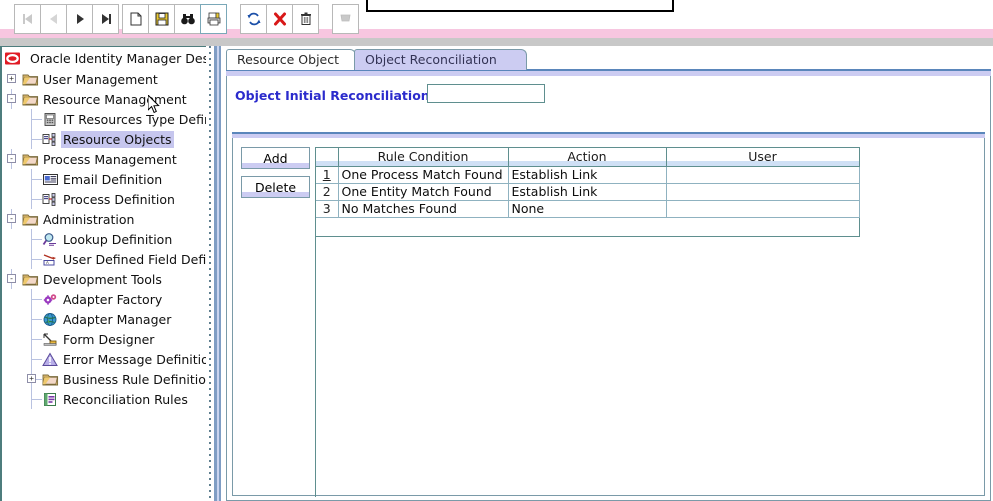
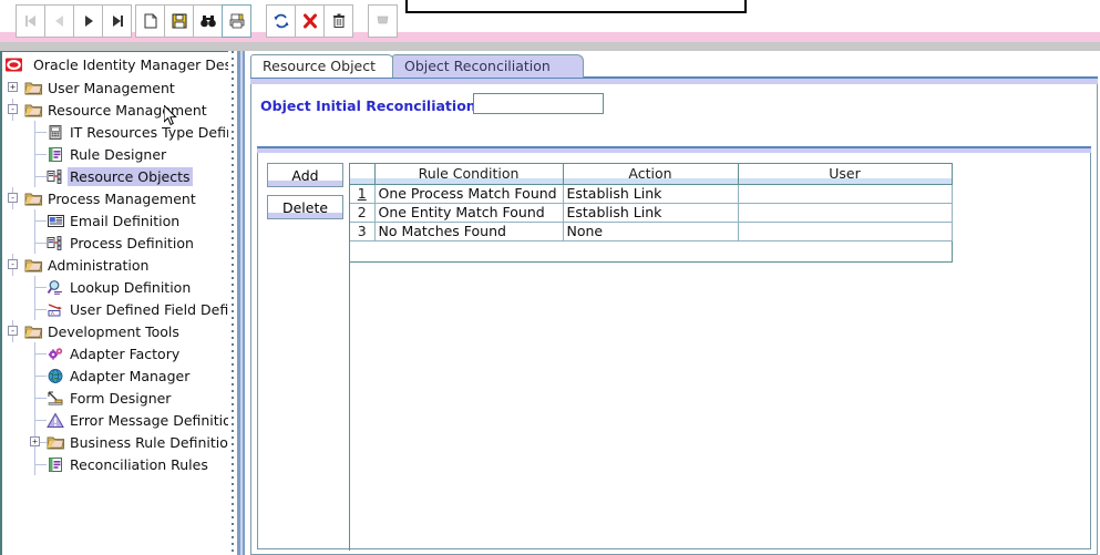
  Oracle Identity Manager De
  +
  User Management
  -
  Resource Managment
  IT Resources Type Defi
+ Rule Designer
  Resource Objects
  -
  Process Management
  Email Definition
  Process Definition
  -
  Administration
  Lookup Definition
  User Defined Field Defi
  -
  Development Tools
  Adapter Factory
  Adapter Manager
  Form Designer
  Error Message Definitio
  +
  Business Rule Definitio
  Reconciliation Rules
  Resource Object
  Object Reconciliation
  Object Initial Reconciliation
  Add
  Delete
  	Rule Condition	Action	User
  1	One Process Match Found	Establish Link
  2	One Entity Match Found	Establish Link
  3	No Matches Found	None
